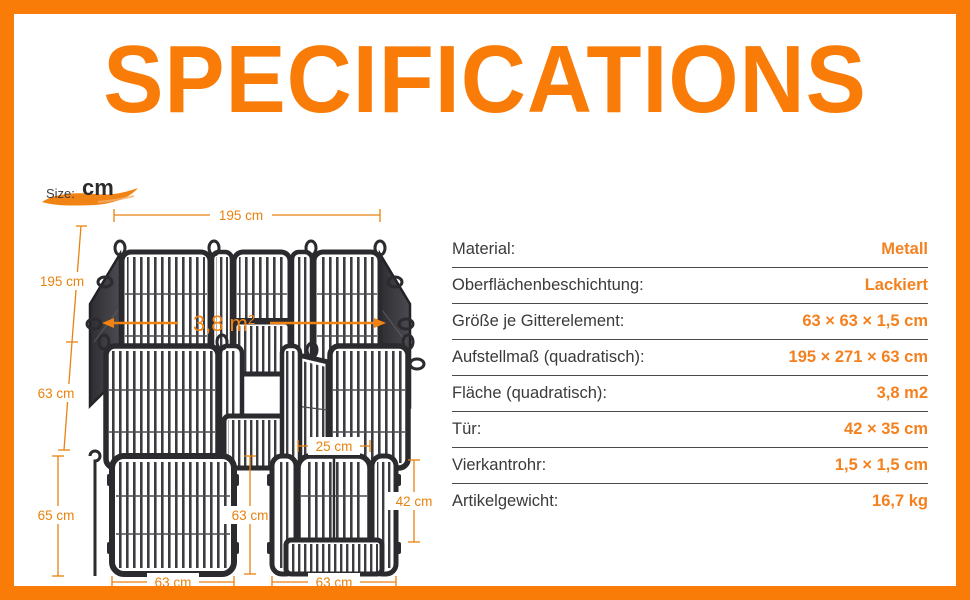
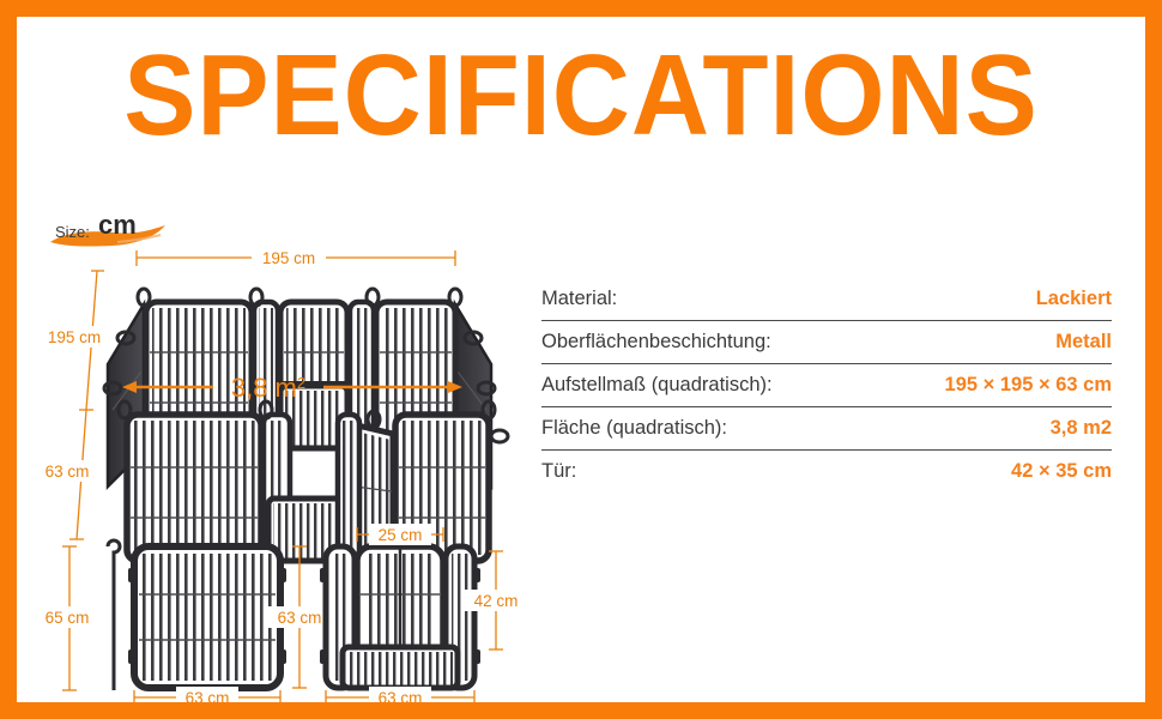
  SPECIFICATIONS
  Size:
  cm
  195 cm
  195 cm
  63 cm
  3,8 m2
  65 cm
  63 cm
  63 cm
  25 cm
  63 cm
  42 cm
  Material:
- Metall
+ Lackiert
  Oberflächenbeschichtung:
- Lackiert
+ Metall
- Größe je Gitterelement:
- 63 × 63 × 1,5 cm
  Aufstellmaß (quadratisch):
- 195 × 271 × 63 cm
+ 195 × 195 × 63 cm
  Fläche (quadratisch):
  3,8 m2
  Tür:
  42 × 35 cm
- Vierkantrohr:
- 1,5 × 1,5 cm
- Artikelgewicht:
- 16,7 kg
